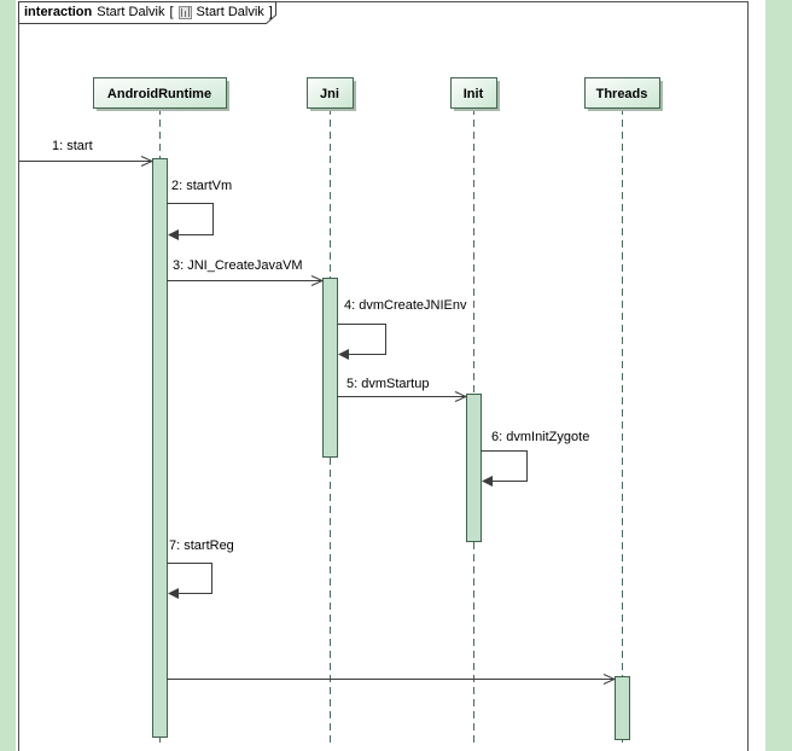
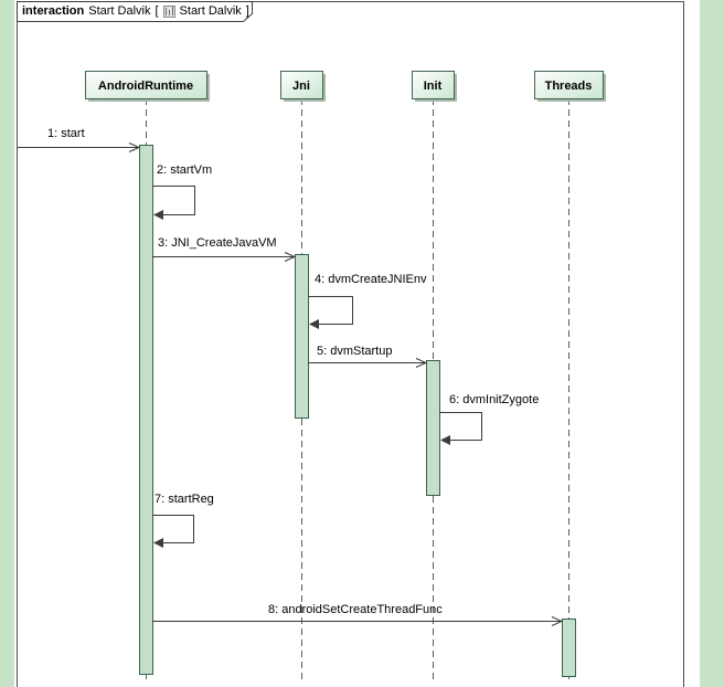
  AndroidRuntime
  Jni
  Init
  Threads
  1: start
  2: startVm
  3: JNI_CreateJavaVM
  4: dvmCreateJNIEnv
  5: dvmStartup
  6: dvmInitZygote
  7: startReg
+ 8: androidSetCreateThreadFunc
  interaction
  Start Dalvik
  [
  Start Dalvik
  ]
